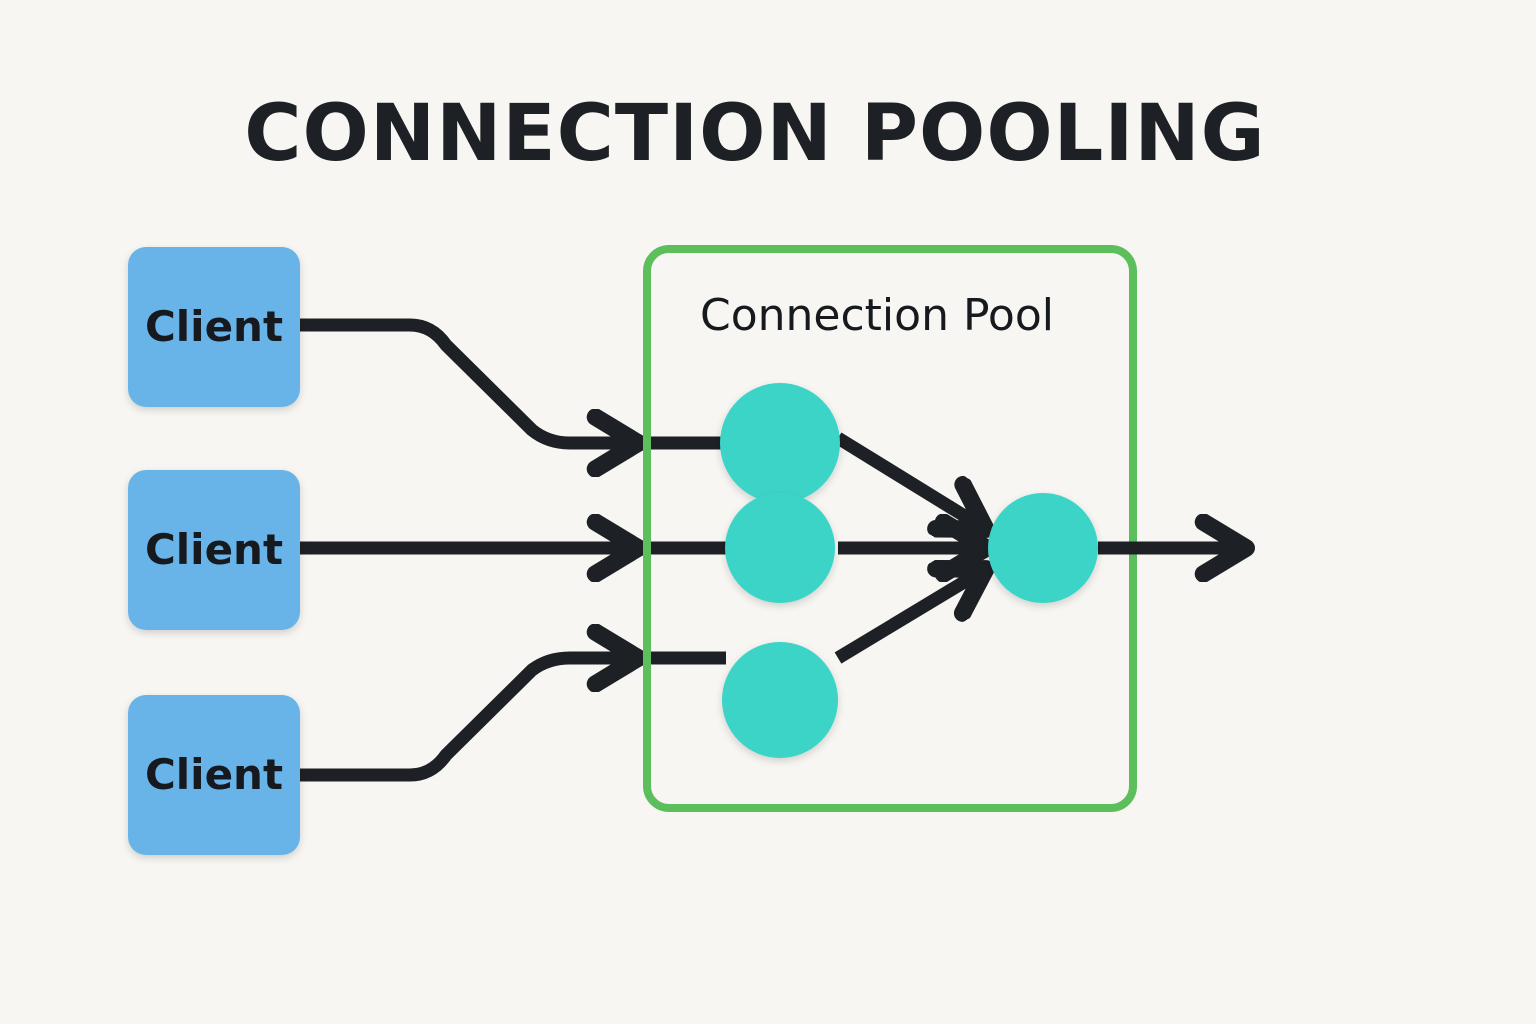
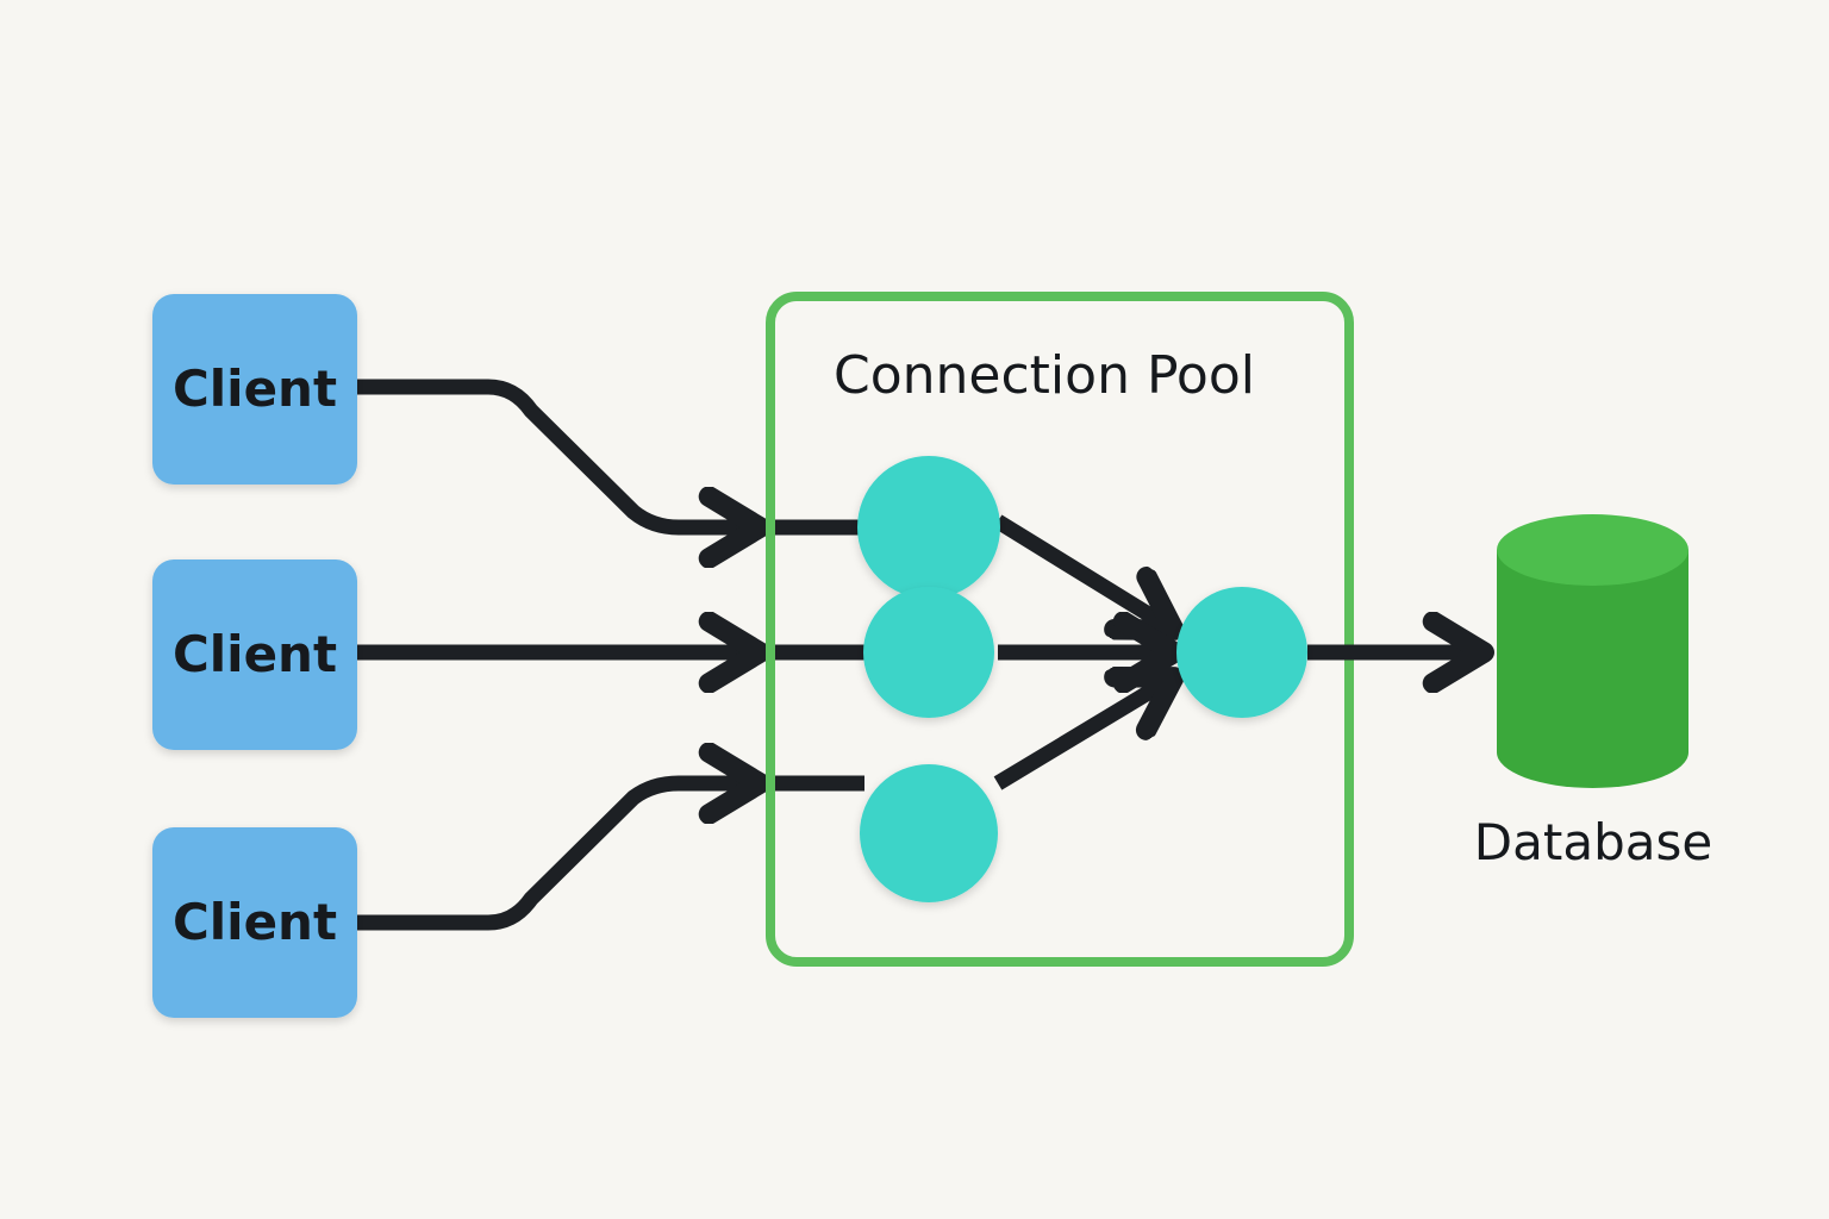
- CONNECTION POOLING
  Connection Pool
  Client
  Client
  Client
+ Database
